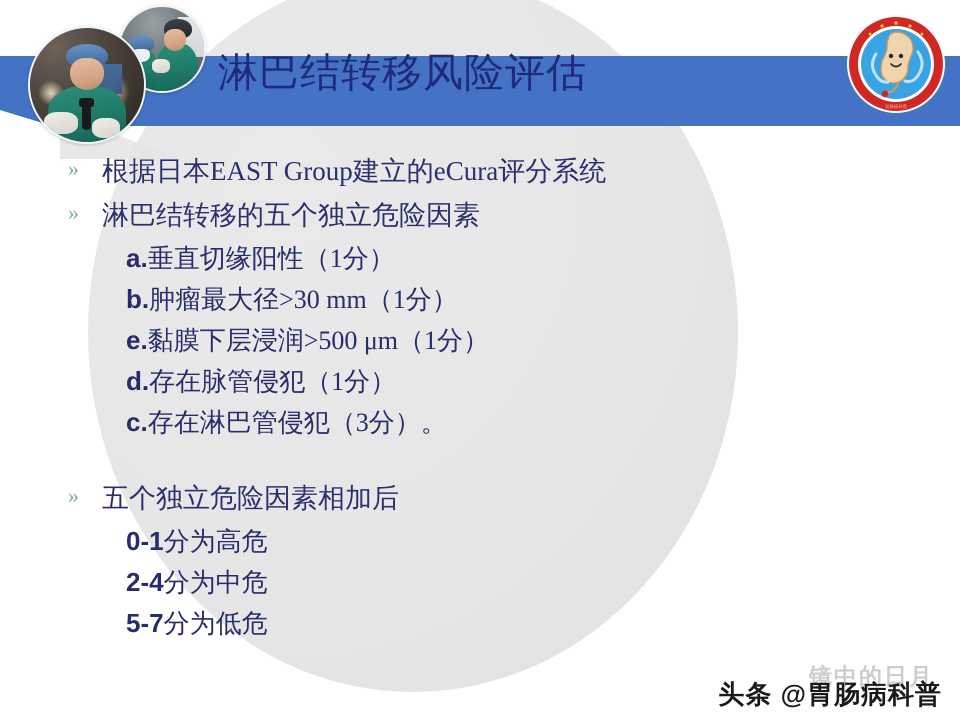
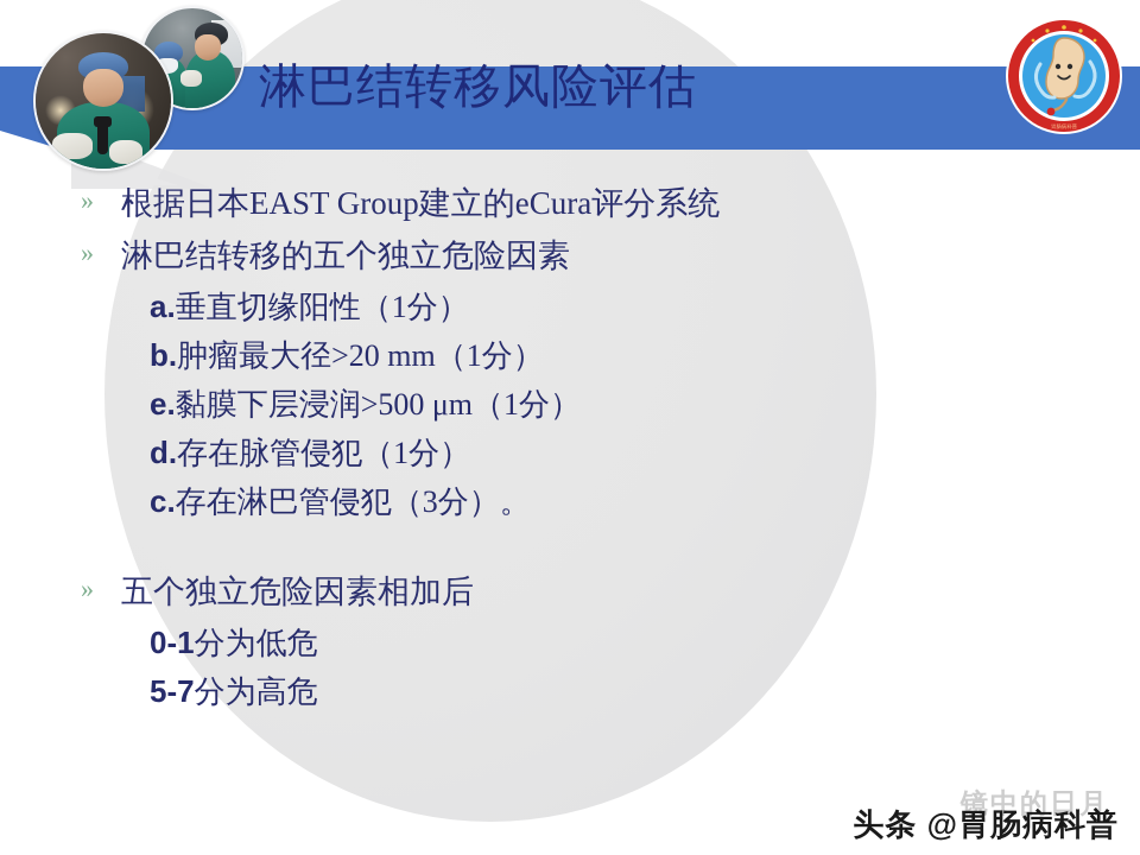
  淋巴结转移风险评估
  »
  根据日本EAST Group建立的eCura评分系统
  »
  淋巴结转移的五个独立危险因素
  a.垂直切缘阳性（1分）
- b.肿瘤最大径>30 mm（1分）
+ b.肿瘤最大径>20 mm（1分）
  e.黏膜下层浸润>500 μm（1分）
  d.存在脉管侵犯（1分）
  c.存在淋巴管侵犯（3分）。
  »
  五个独立危险因素相加后
- 0-1分为高危
+ 0-1分为低危
- 2-4分为中危
- 5-7分为低危
+ 5-7分为高危
  镜中的日月
  头条 @胃肠病科普
